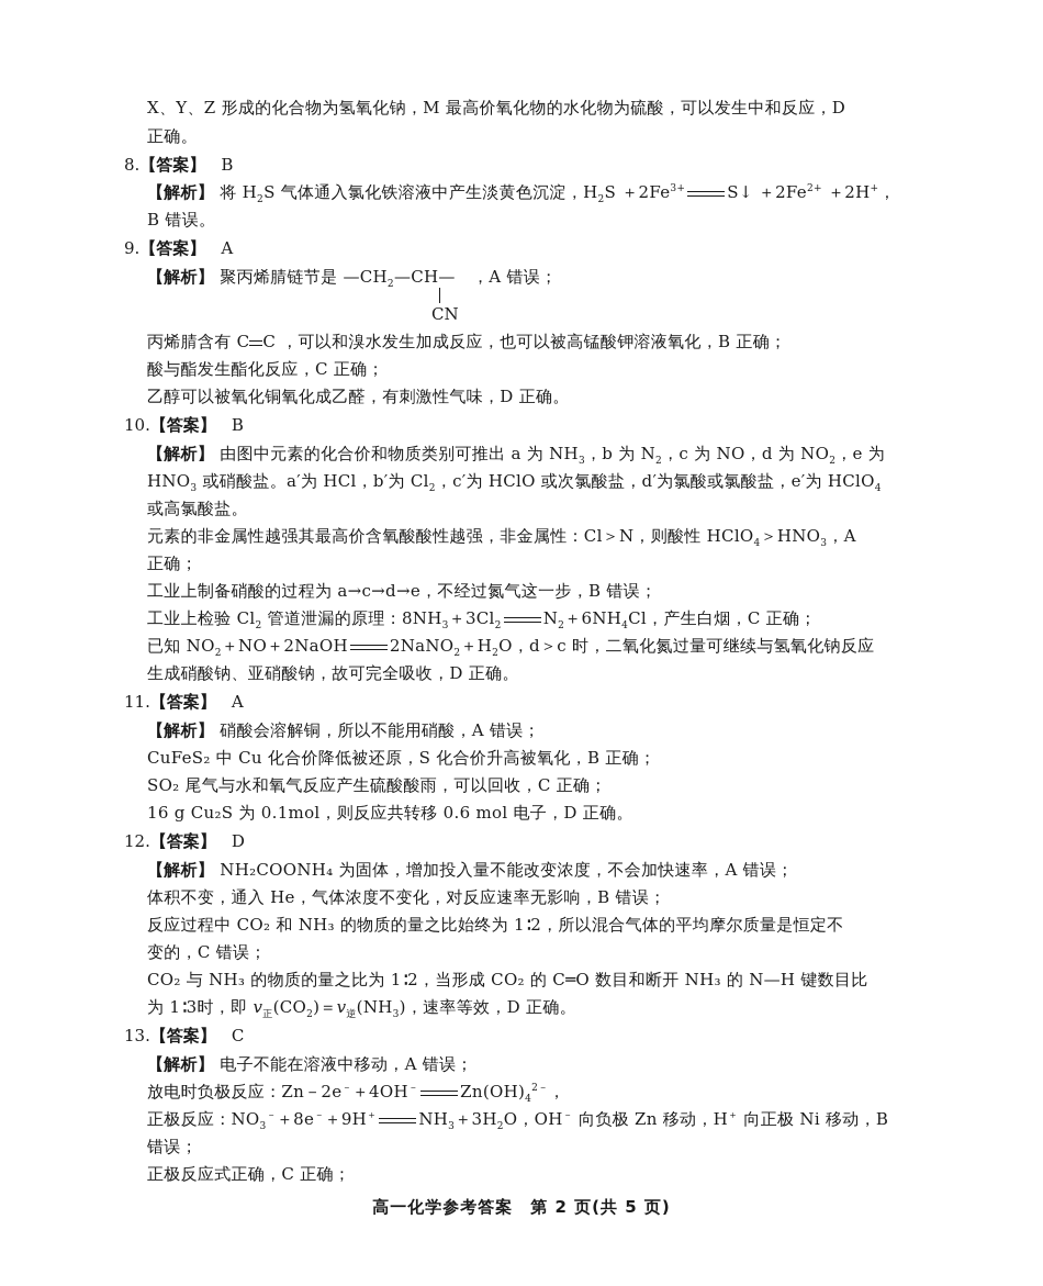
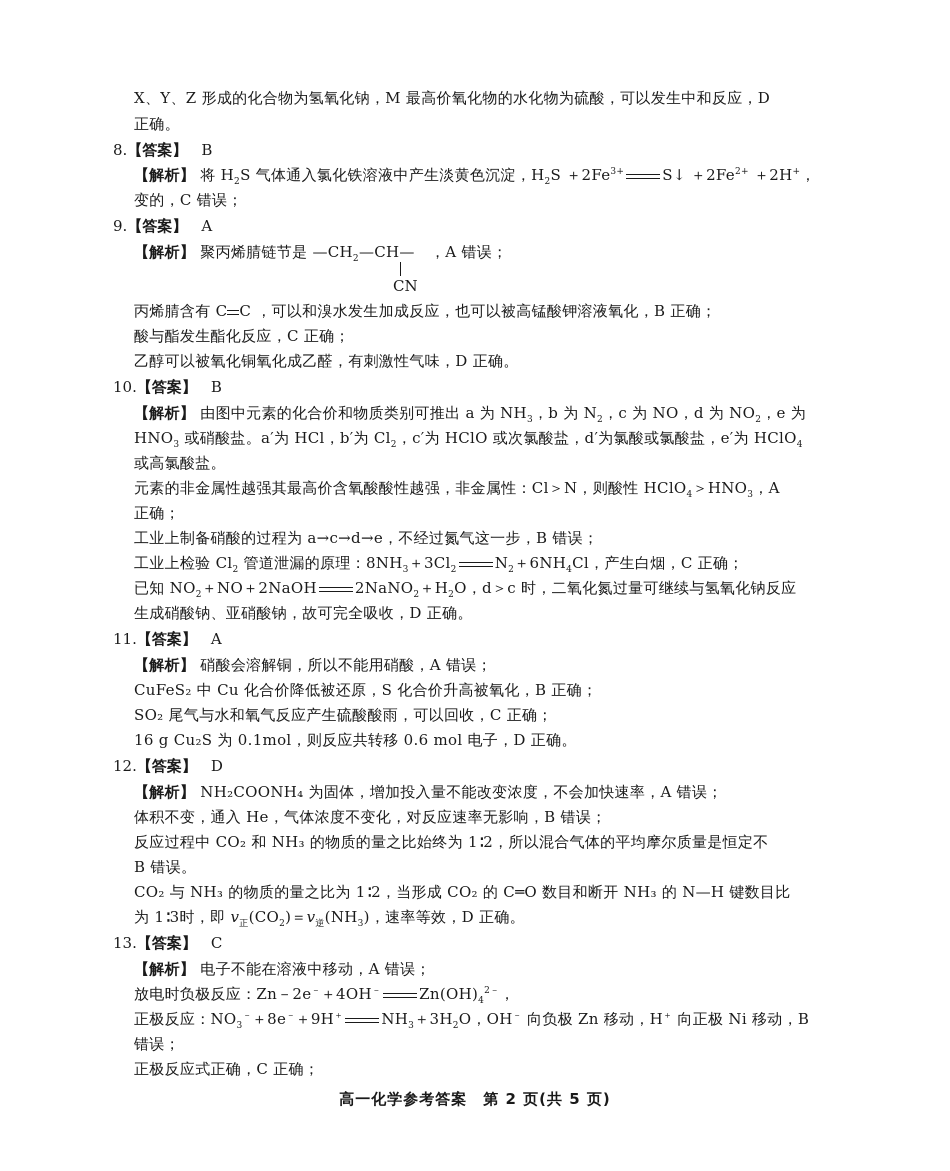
  X、Y、Z 形成的化合物为氢氧化钠，M 最高价氧化物的水化物为硫酸，可以发生中和反应，D
  正确。
  8.【答案】 B
  【解析】 将 H2S 气体通入氯化铁溶液中产生淡黄色沉淀，H2S ＋2Fe3+ S↓ ＋2Fe2+ ＋2H+，
- B 错误。
+ 变的，C 错误；
  9.【答案】 A
  【解析】 聚丙烯腈链节是 —CH2—CH— ，A 错误；
  CN
  丙烯腈含有 C C ，可以和溴水发生加成反应，也可以被高锰酸钾溶液氧化，B 正确；
  酸与酯发生酯化反应，C 正确；
  乙醇可以被氧化铜氧化成乙醛，有刺激性气味，D 正确。
  10.【答案】 B
  【解析】 由图中元素的化合价和物质类别可推出 a 为 NH3，b 为 N2，c 为 NO，d 为 NO2，e 为
  HNO3 或硝酸盐。a′为 HCl，b′为 Cl2，c′为 HClO 或次氯酸盐，d′为氯酸或氯酸盐，e′为 HClO4
  或高氯酸盐。
  元素的非金属性越强其最高价含氧酸酸性越强，非金属性：Cl＞N，则酸性 HClO4＞HNO3，A
  正确；
  工业上制备硝酸的过程为 a→c→d→e，不经过氮气这一步，B 错误；
  工业上检验 Cl2 管道泄漏的原理：8NH3＋3Cl2N2＋6NH4Cl，产生白烟，C 正确；
  已知 NO2＋NO＋2NaOH 2NaNO2＋H2O，d＞c 时，二氧化氮过量可继续与氢氧化钠反应
  生成硝酸钠、亚硝酸钠，故可完全吸收，D 正确。
  11.【答案】 A
  【解析】 硝酸会溶解铜，所以不能用硝酸，A 错误；
  CuFeS₂ 中 Cu 化合价降低被还原，S 化合价升高被氧化，B 正确；
  SO₂ 尾气与水和氧气反应产生硫酸酸雨，可以回收，C 正确；
  16 g Cu₂S 为 0.1mol，则反应共转移 0.6 mol 电子，D 正确。
  12.【答案】 D
  【解析】 NH₂COONH₄ 为固体，增加投入量不能改变浓度，不会加快速率，A 错误；
  体积不变，通入 He，气体浓度不变化，对反应速率无影响，B 错误；
  反应过程中 CO₂ 和 NH₃ 的物质的量之比始终为 1∶2，所以混合气体的平均摩尔质量是恒定不
- 变的，C 错误；
+ B 错误。
  CO₂ 与 NH₃ 的物质的量之比为 1∶2，当形成 CO₂ 的 C═O 数目和断开 NH₃ 的 N—H 键数目比
  为 1∶3时，即 v正(CO2)＝v逆(NH3)，速率等效，D 正确。
  13.【答案】 C
  【解析】 电子不能在溶液中移动，A 错误；
  放电时负极反应：Zn－2e－＋4OH－ Zn(OH)42－，
  正极反应：NO3－＋8e－＋9H＋ NH3＋3H2O，OH－ 向负极 Zn 移动，H＋ 向正极 Ni 移动，B
  错误；
  正极反应式正确，C 正确；
  高一化学参考答案 第 2 页(共 5 页)
